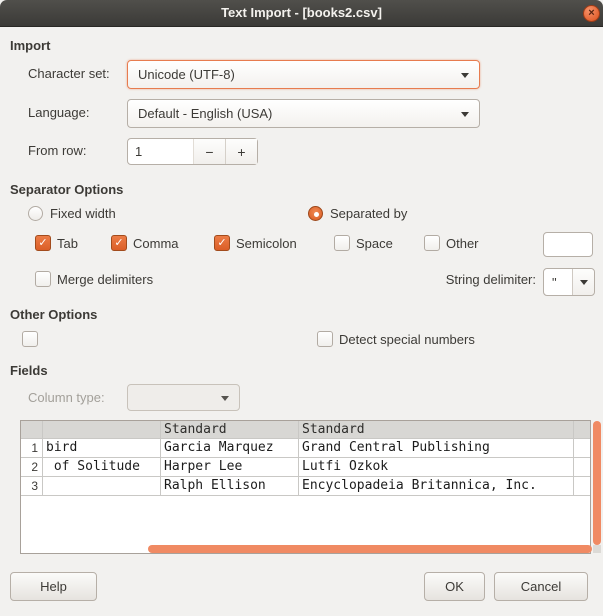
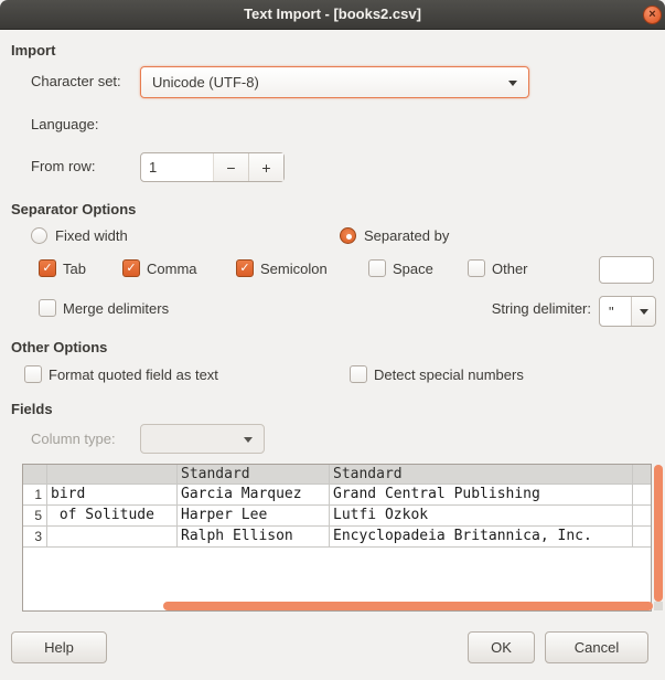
  Text Import - [books2.csv]
  ×
  Import
  Character set:
  Unicode (UTF-8)
  Language:
- Default - English (USA)
  From row:
  1
  −
  +
  Separator Options
  Fixed width
  Separated by
  ✓
  Tab
  ✓
  Comma
  ✓
  Semicolon
  Space
  Other
  Merge delimiters
  String delimiter:
  "
  Other Options
+ Format quoted field as text
  Detect special numbers
  Fields
  Column type:
  Standard
  Standard
  1
  bird
  Garcia Marquez
  Grand Central Publishing
- 2
+ 5
  of Solitude
  Harper Lee
  Lutfi Ozkok
  3
  Ralph Ellison
  Encyclopadeia Britannica, Inc.
  Help
  OK
  Cancel
